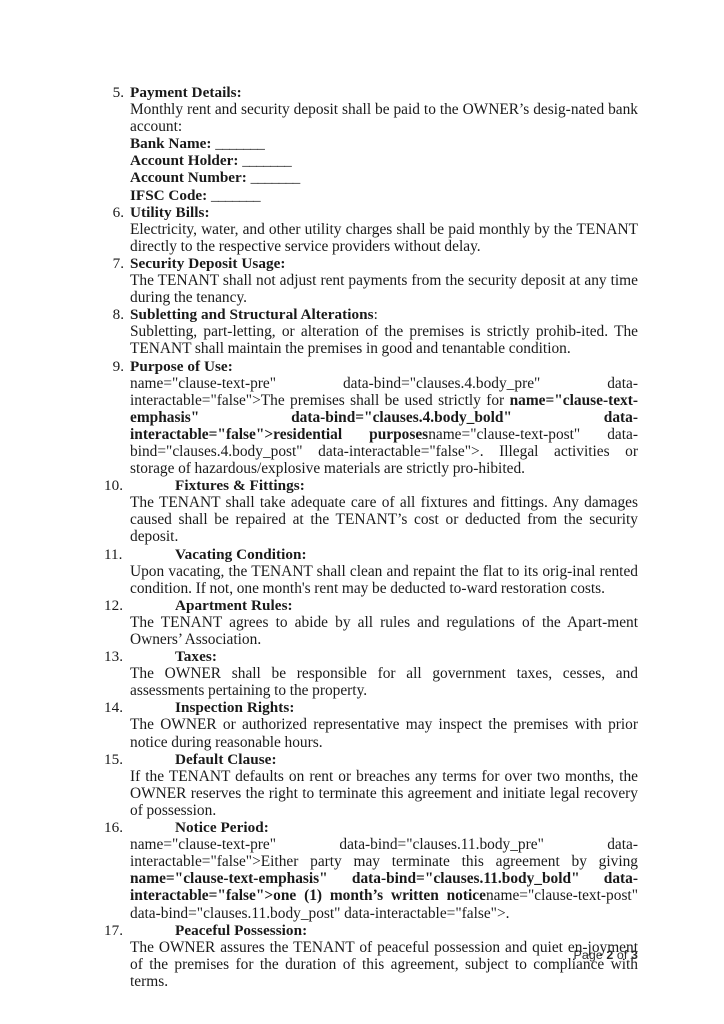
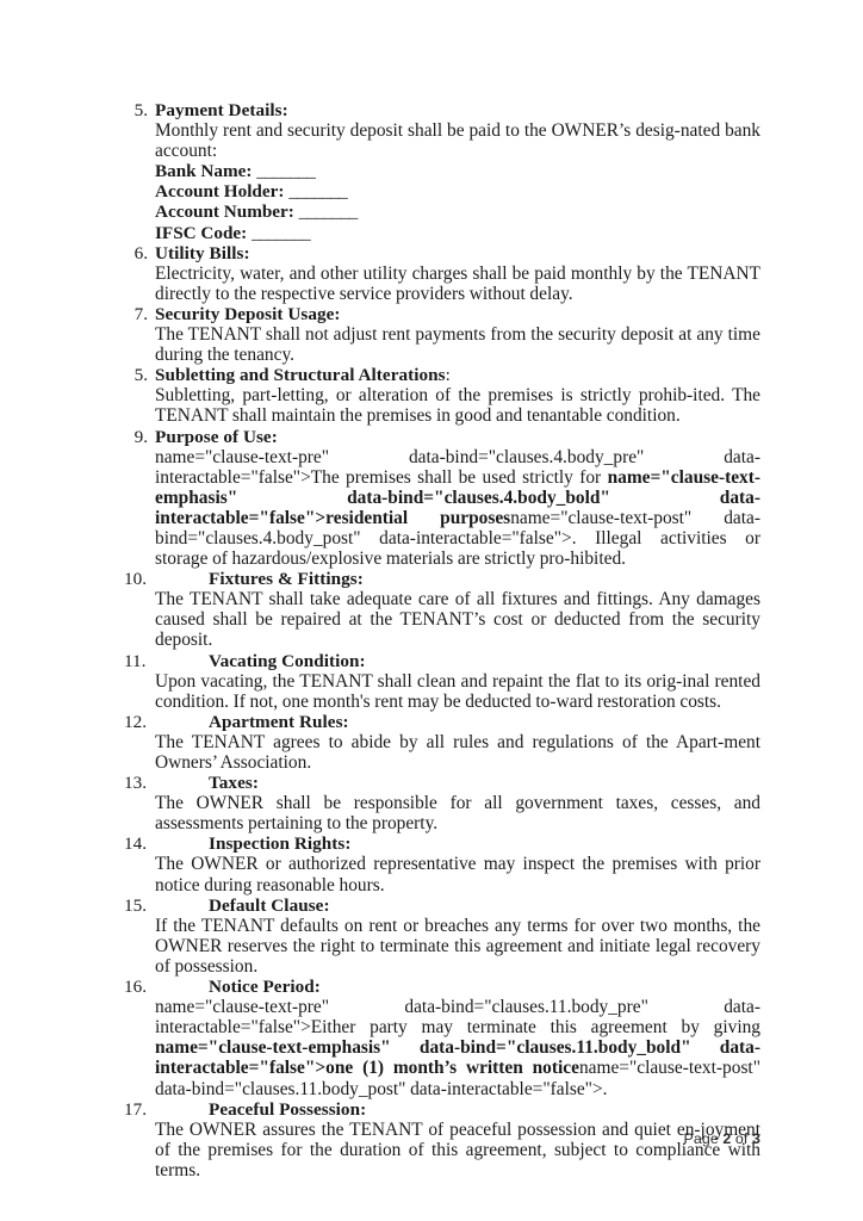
  5. Payment Details:
  Monthly rent and security deposit shall be paid to the OWNER’s desig-nated bank account:
  Bank Name: _______
  Account Holder: _______
  Account Number: _______
  IFSC Code: _______
  6. Utility Bills:
  Electricity, water, and other utility charges shall be paid monthly by the TENANT directly to the respective service providers without delay.
  7. Security Deposit Usage:
  The TENANT shall not adjust rent payments from the security deposit at any time during the tenancy.
- 8. Subletting and Structural Alterations:
+ 5. Subletting and Structural Alterations:
  Subletting, part-letting, or alteration of the premises is strictly prohib-ited. The TENANT shall maintain the premises in good and tenantable condition.
  9. Purpose of Use:
  name="clause-text-pre" data-bind="clauses.4.body_pre" data-interactable="false">The premises shall be used strictly for name="clause-text-emphasis" data-bind="clauses.4.body_bold" data-interactable="false">residential purposesname="clause-text-post" data-bind="clauses.4.body_post" data-interactable="false">. Illegal activities or storage of hazardous/explosive materials are strictly pro-hibited.
  10. Fixtures & Fittings:
  The TENANT shall take adequate care of all fixtures and fittings. Any damages caused shall be repaired at the TENANT’s cost or deducted from the security deposit.
  11. Vacating Condition:
  Upon vacating, the TENANT shall clean and repaint the flat to its orig-inal rented condition. If not, one month's rent may be deducted to-ward restoration costs.
  12. Apartment Rules:
  The TENANT agrees to abide by all rules and regulations of the Apart-ment Owners’ Association.
  13. Taxes:
  The OWNER shall be responsible for all government taxes, cesses, and assessments pertaining to the property.
  14. Inspection Rights:
  The OWNER or authorized representative may inspect the premises with prior notice during reasonable hours.
  15. Default Clause:
  If the TENANT defaults on rent or breaches any terms for over two months, the OWNER reserves the right to terminate this agreement and initiate legal recovery of possession.
  16. Notice Period:
  name="clause-text-pre" data-bind="clauses.11.body_pre" data-interactable="false">Either party may terminate this agreement by giving name="clause-text-emphasis" data-bind="clauses.11.body_bold" data-interactable="false">one (1) month’s written noticename="clause-text-post" data-bind="clauses.11.body_post" data-interactable="false">.
  17. Peaceful Possession:
  The OWNER assures the TENANT of peaceful possession and quiet en-joyment of the premises for the duration of this agreement, subject to compliance with terms.
  Page 2 of 3
